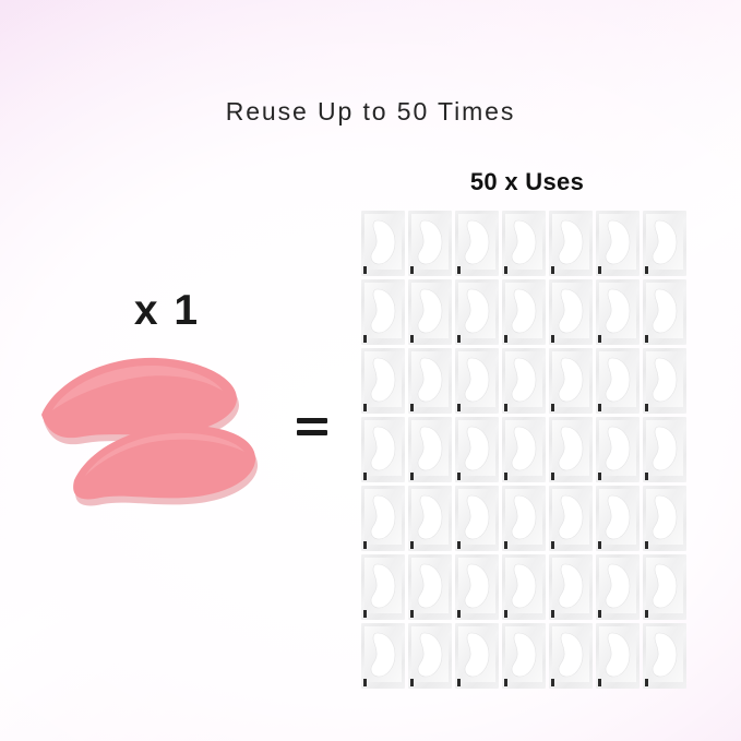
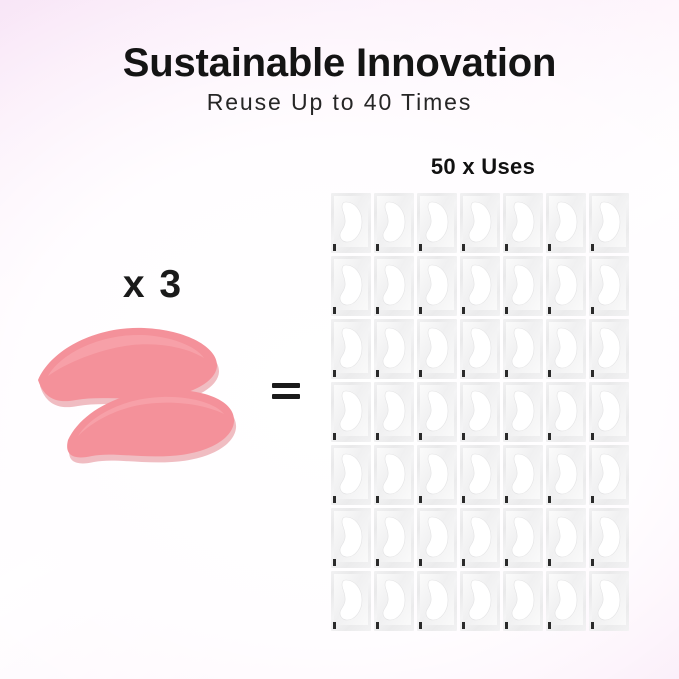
+ Sustainable Innovation
- Reuse Up to 50 Times
+ Reuse Up to 40 Times
  50 x Uses
- x 1
+ x 3
